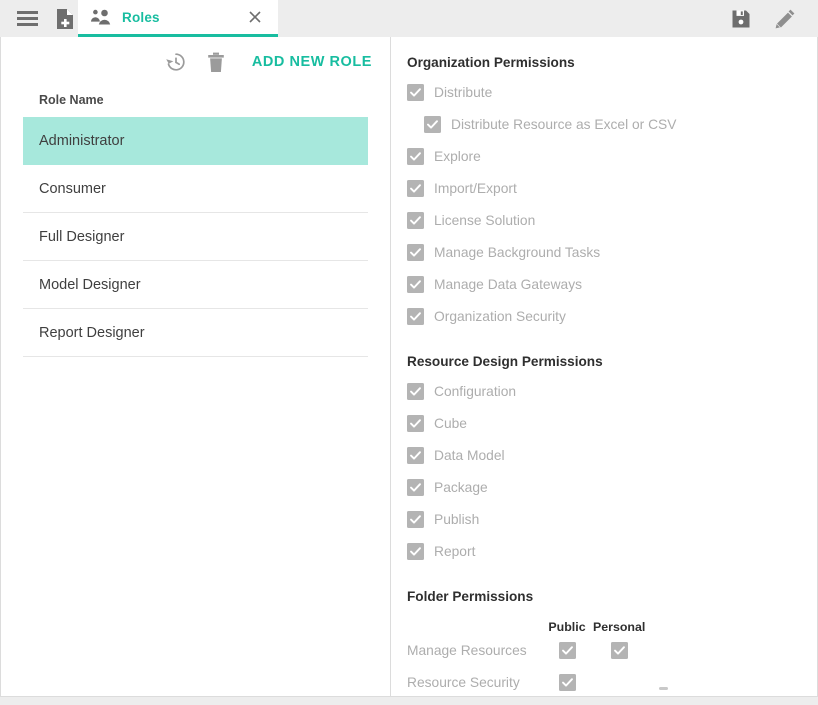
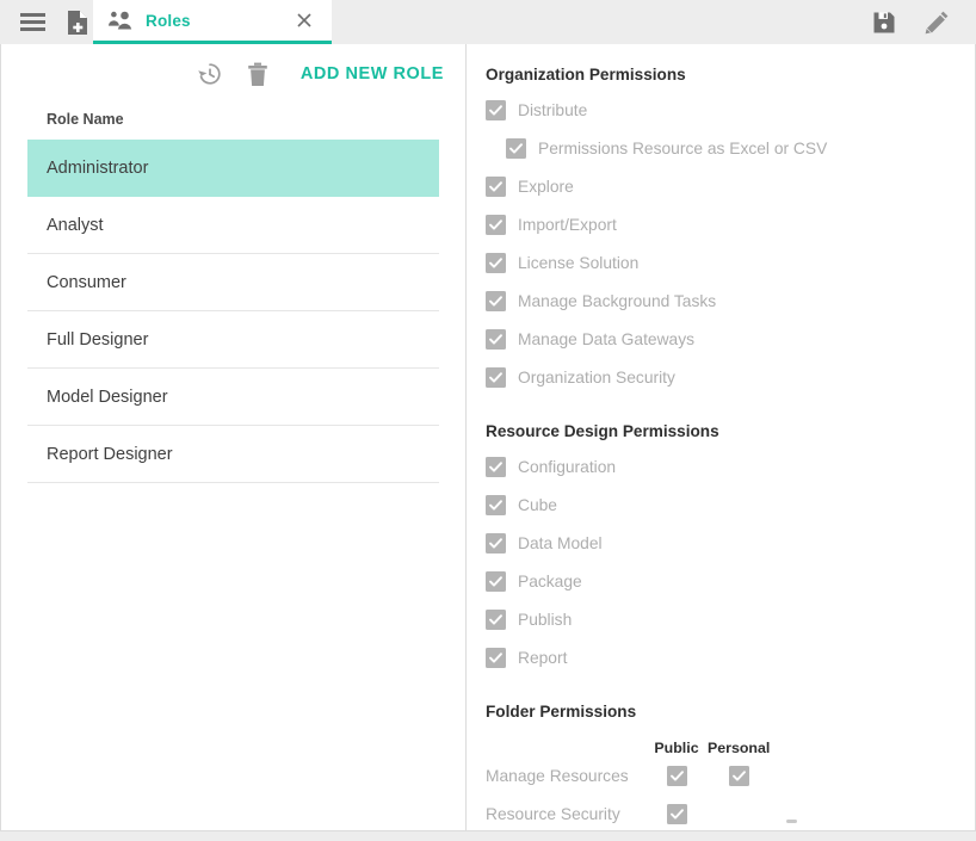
  Roles
  ADD NEW ROLE
  Role Name
  Administrator
+ Analyst
  Consumer
  Full Designer
  Model Designer
  Report Designer
  Organization Permissions
  Distribute
- Distribute Resource as Excel or CSV
+ Permissions Resource as Excel or CSV
  Explore
  Import/Export
  License Solution
  Manage Background Tasks
  Manage Data Gateways
  Organization Security
  Resource Design Permissions
  Configuration
  Cube
  Data Model
  Package
  Publish
  Report
  Folder Permissions
  Public
  Personal
  Manage Resources
  Resource Security
